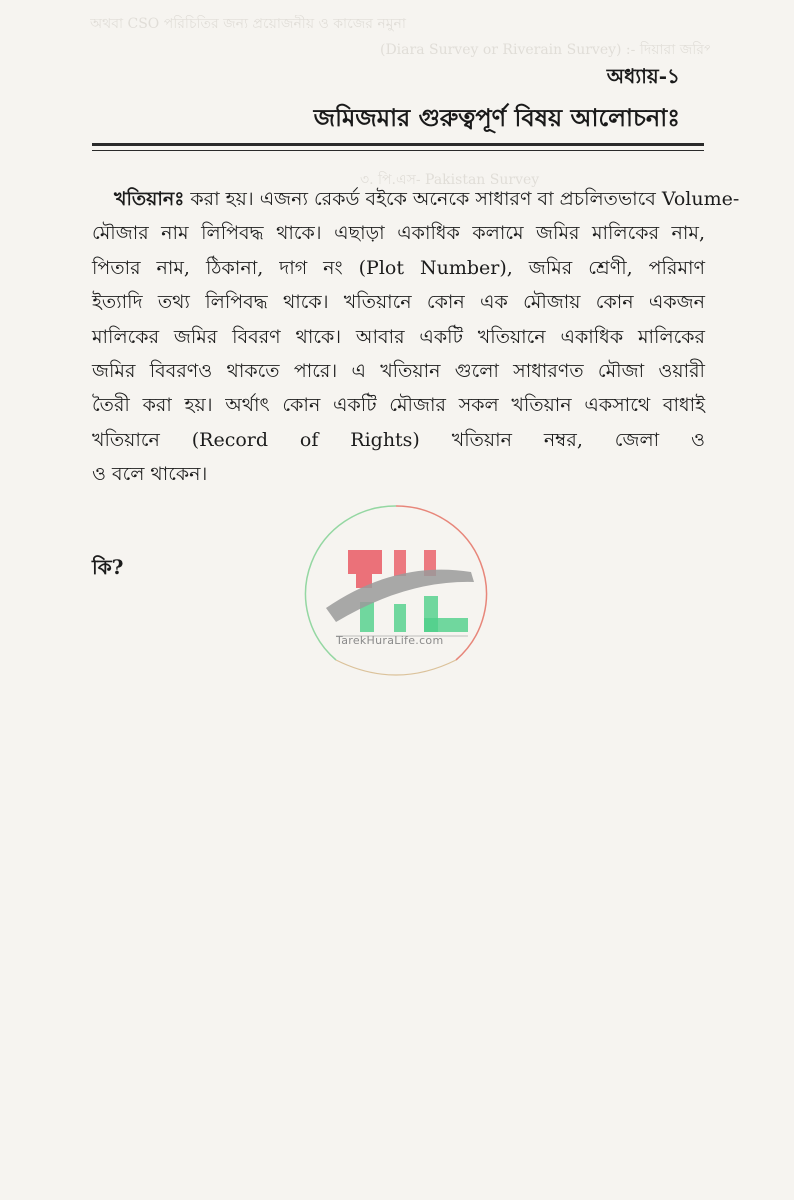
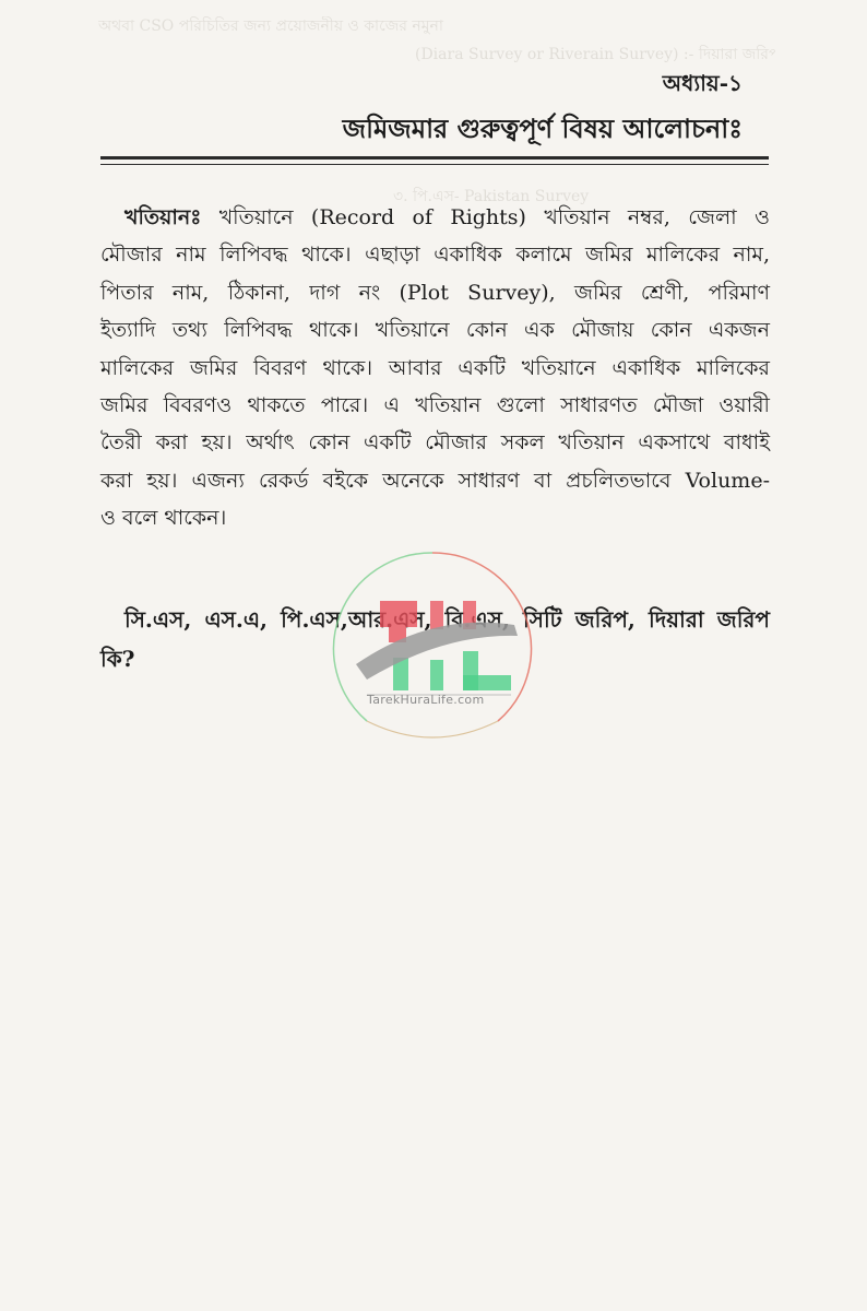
  অথবা CSO পরিচিতির জন্য প্রয়োজনীয় ও কাজের নমুনা
  (Diara Survey or Riverain Survey) :- দিয়ারা জরিপ
  ৩. পি.এস- Pakistan Survey
  অধ্যায়-১
  জমিজমার গুরুত্বপূর্ণ বিষয় আলোচনাঃ
- খতিয়ানঃ করা হয়। এজন্য রেকর্ড বইকে অনেকে সাধারণ বা প্রচলিতভাবে Volume-
+ খতিয়ানঃ খতিয়ানে (Record of Rights) খতিয়ান নম্বর, জেলা ও
  মৌজার নাম লিপিবদ্ধ থাকে। এছাড়া একাধিক কলামে জমির মালিকের নাম,
- পিতার নাম, ঠিকানা, দাগ নং (Plot Number), জমির শ্রেণী, পরিমাণ
+ পিতার নাম, ঠিকানা, দাগ নং (Plot Survey), জমির শ্রেণী, পরিমাণ
  ইত্যাদি তথ্য লিপিবদ্ধ থাকে। খতিয়ানে কোন এক মৌজায় কোন একজন
  মালিকের জমির বিবরণ থাকে। আবার একটি খতিয়ানে একাধিক মালিকের
  জমির বিবরণও থাকতে পারে। এ খতিয়ান গুলো সাধারণত মৌজা ওয়ারী
  তৈরী করা হয়। অর্থাৎ কোন একটি মৌজার সকল খতিয়ান একসাথে বাধাই
- খতিয়ানে (Record of Rights) খতিয়ান নম্বর, জেলা ও
+ করা হয়। এজন্য রেকর্ড বইকে অনেকে সাধারণ বা প্রচলিতভাবে Volume-
  ও বলে থাকেন।
+ সি.এস, এস.এ, পি.এস,আর.এস, বি.এস, সিটি জরিপ, দিয়ারা জরিপ
  কি?
  TarekHuraLife.com
